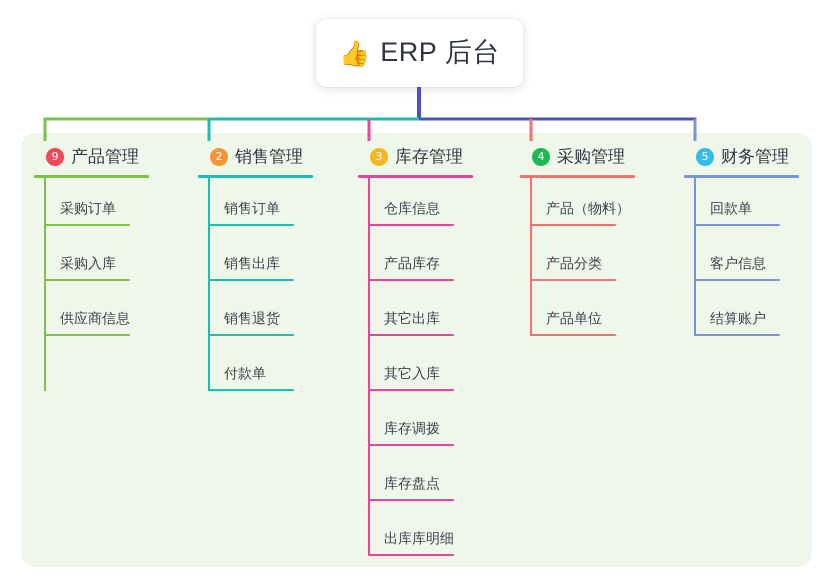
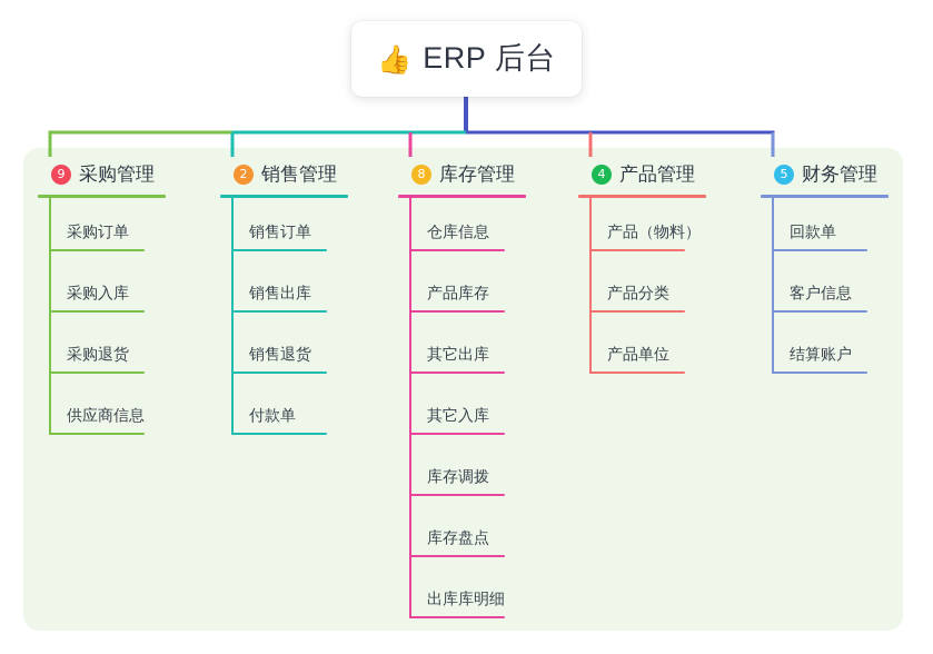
  👍
  ERP 后台
  9
- 产品管理
+ 采购管理
  采购订单
  采购入库
+ 采购退货
  供应商信息
  2
  销售管理
  销售订单
  销售出库
  销售退货
  付款单
- 3
+ 8
  库存管理
  仓库信息
  产品库存
  其它出库
  其它入库
  库存调拨
  库存盘点
  出库库明细
  4
- 采购管理
+ 产品管理
  产品（物料）
  产品分类
  产品单位
  5
  财务管理
  回款单
  客户信息
  结算账户
